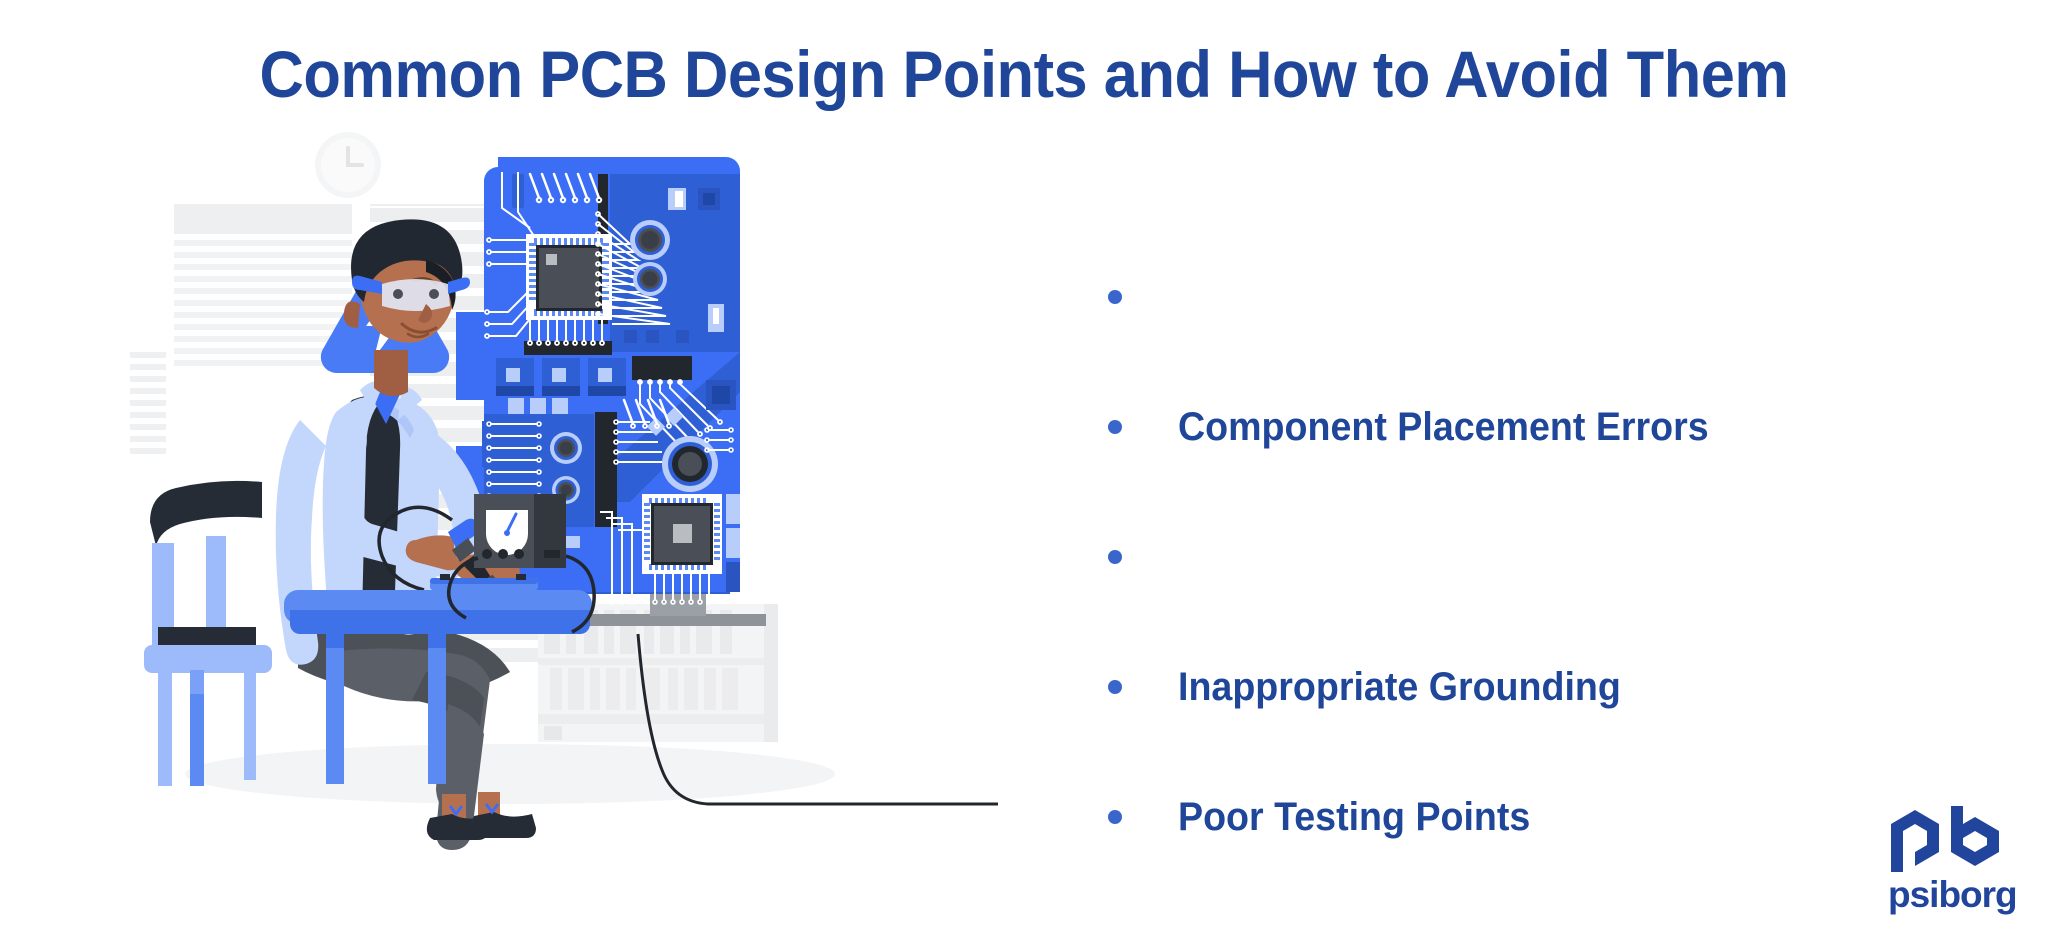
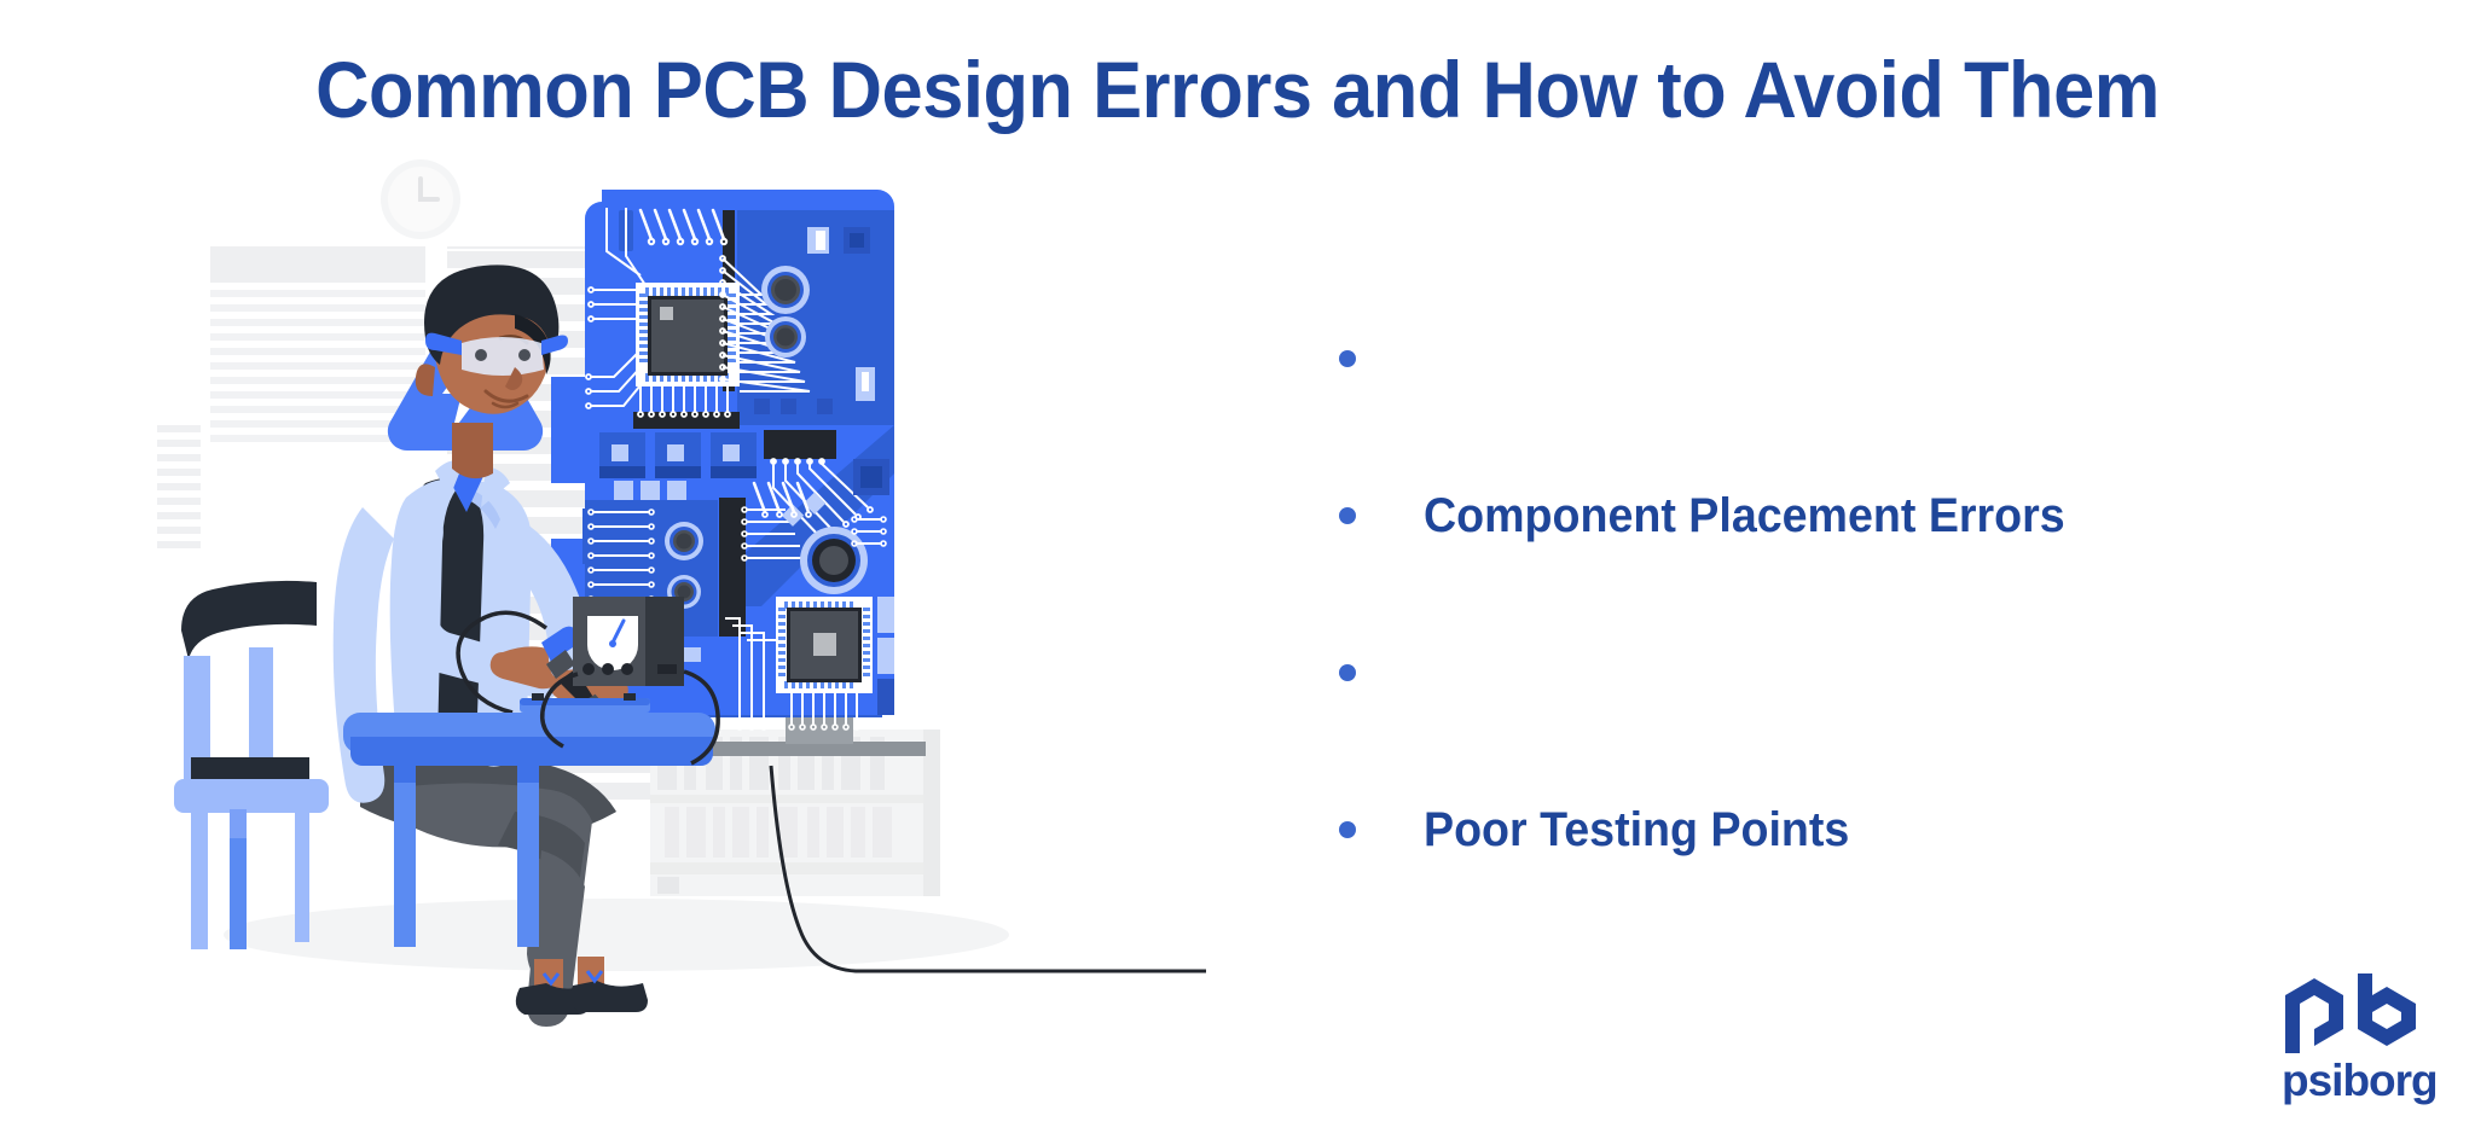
- Common PCB Design Points and How to Avoid Them
+ Common PCB Design Errors and How to Avoid Them
  Component Placement Errors
- Inappropriate Grounding
  Poor Testing Points
  psiborg
